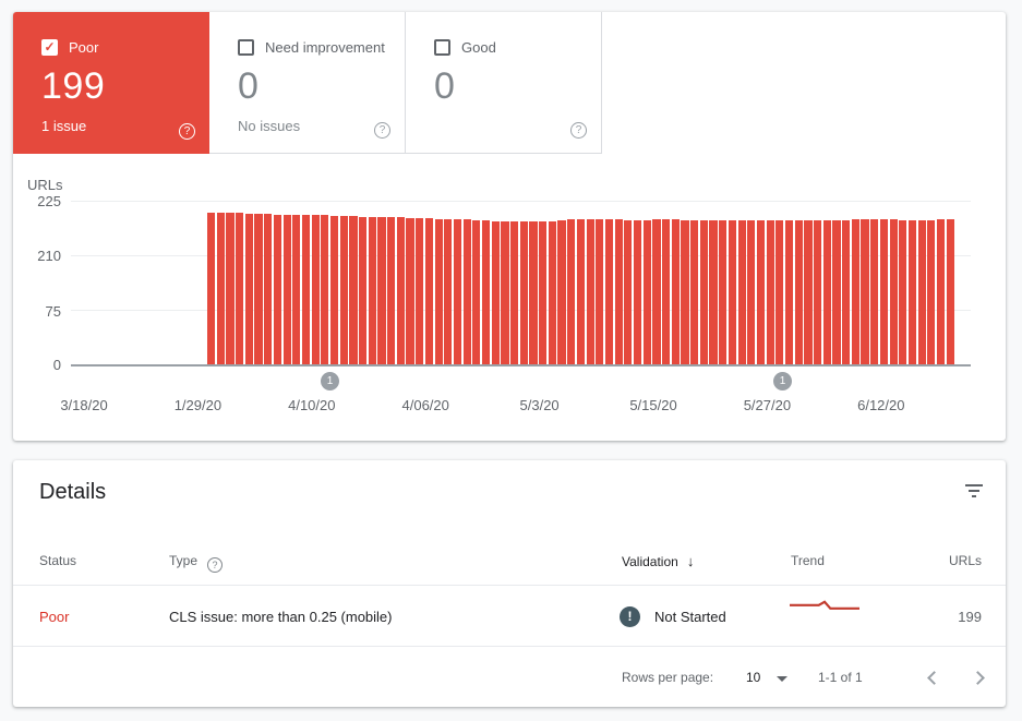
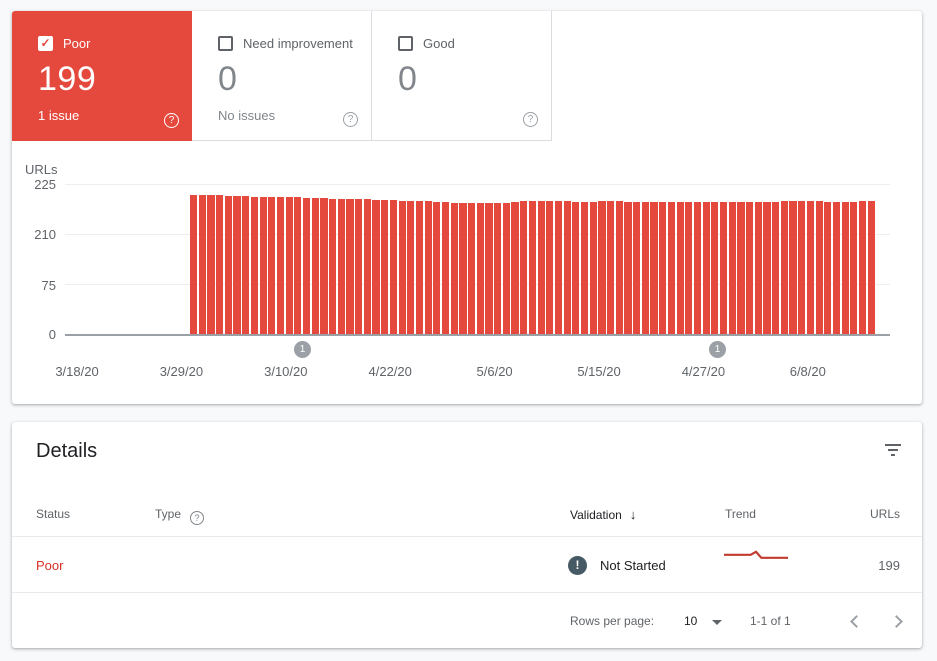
  Poor
  199
  1 issue
  ?
  Need improvement
  0
  No issues
  ?
  Good
  0
  ?
  URLs
  225
  210
  75
  0
  3/18/20
- 1/29/20
+ 3/29/20
- 4/10/20
+ 3/10/20
- 4/06/20
+ 4/22/20
- 5/3/20
+ 5/6/20
  5/15/20
- 5/27/20
+ 4/27/20
- 6/12/20
+ 6/8/20
  1
  1
  Details
  Status
  Type ?
  Validation ↓
  Trend
  URLs
  Poor
- CLS issue: more than 0.25 (mobile)
  !
  Not Started
  199
  Rows per page:
  10
  1-1 of 1
